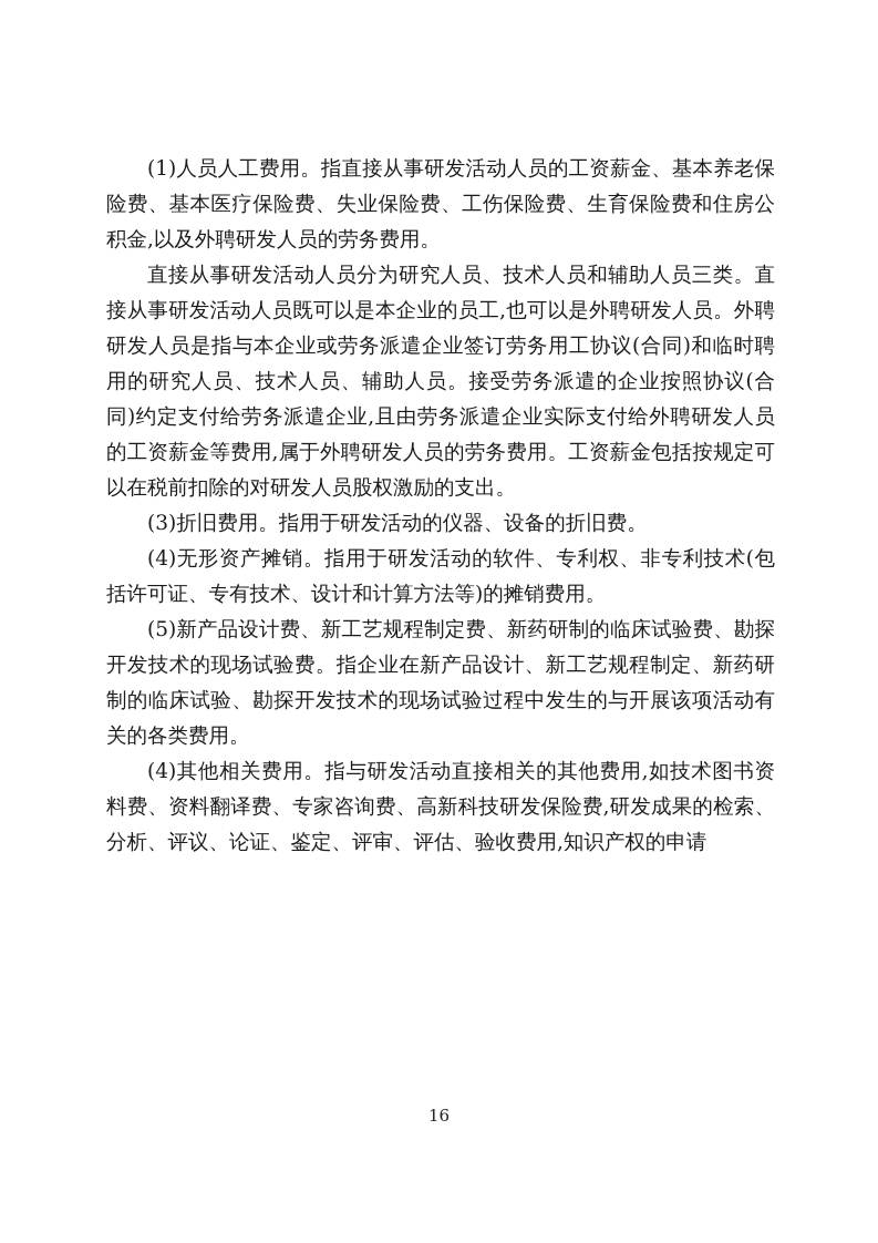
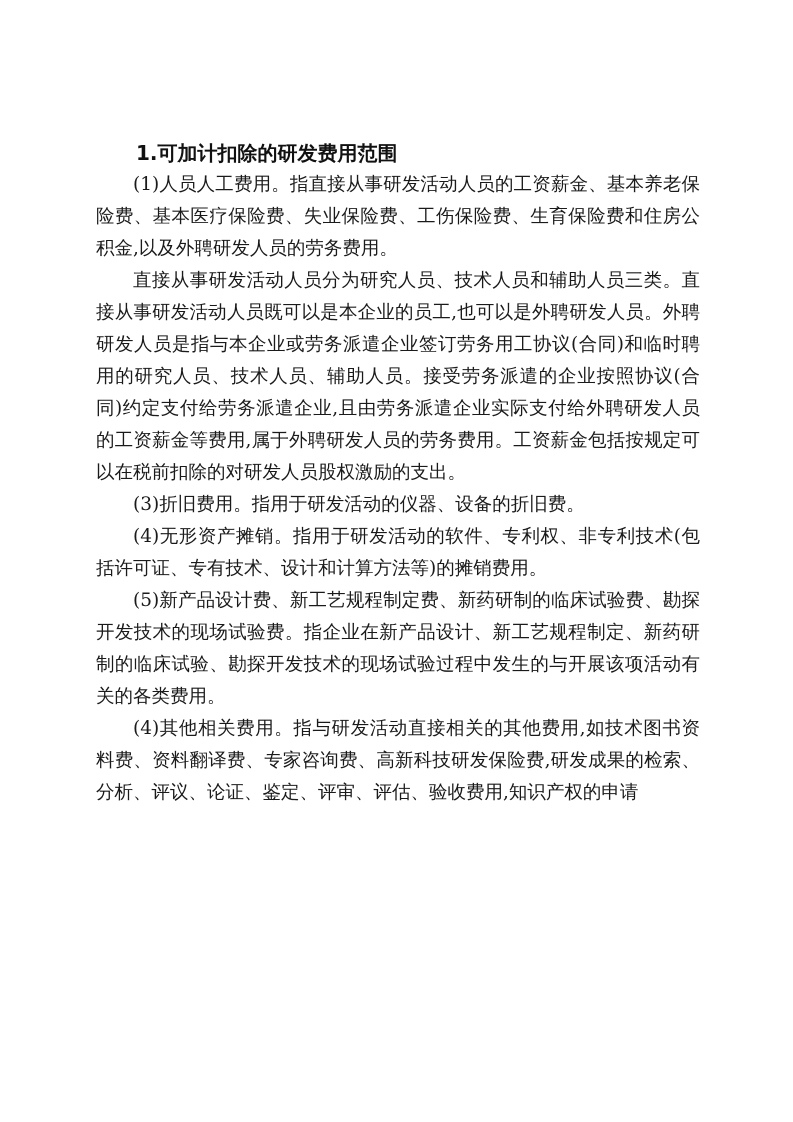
+ 1.可加计扣除的研发费用范围
  (1)人员人工费用。指直接从事研发活动人员的工资薪金、基本养老保险费、基本医疗保险费、失业保险费、工伤保险费、生育保险费和住房公积金,以及外聘研发人员的劳务费用。
  直接从事研发活动人员分为研究人员、技术人员和辅助人员三类。直接从事研发活动人员既可以是本企业的员工,也可以是外聘研发人员。外聘研发人员是指与本企业或劳务派遣企业签订劳务用工协议(合同)和临时聘用的研究人员、技术人员、辅助人员。接受劳务派遣的企业按照协议(合同)约定支付给劳务派遣企业,且由劳务派遣企业实际支付给外聘研发人员的工资薪金等费用,属于外聘研发人员的劳务费用。工资薪金包括按规定可以在税前扣除的对研发人员股权激励的支出。
  (3)折旧费用。指用于研发活动的仪器、设备的折旧费。
  (4)无形资产摊销。指用于研发活动的软件、专利权、非专利技术(包括许可证、专有技术、设计和计算方法等)的摊销费用。
  (5)新产品设计费、新工艺规程制定费、新药研制的临床试验费、勘探开发技术的现场试验费。指企业在新产品设计、新工艺规程制定、新药研制的临床试验、勘探开发技术的现场试验过程中发生的与开展该项活动有关的各类费用。
  (4)其他相关费用。指与研发活动直接相关的其他费用,如技术图书资料费、资料翻译费、专家咨询费、高新科技研发保险费,研发成果的检索、分析、评议、论证、鉴定、评审、评估、验收费用,知识产权的申请
- 16
